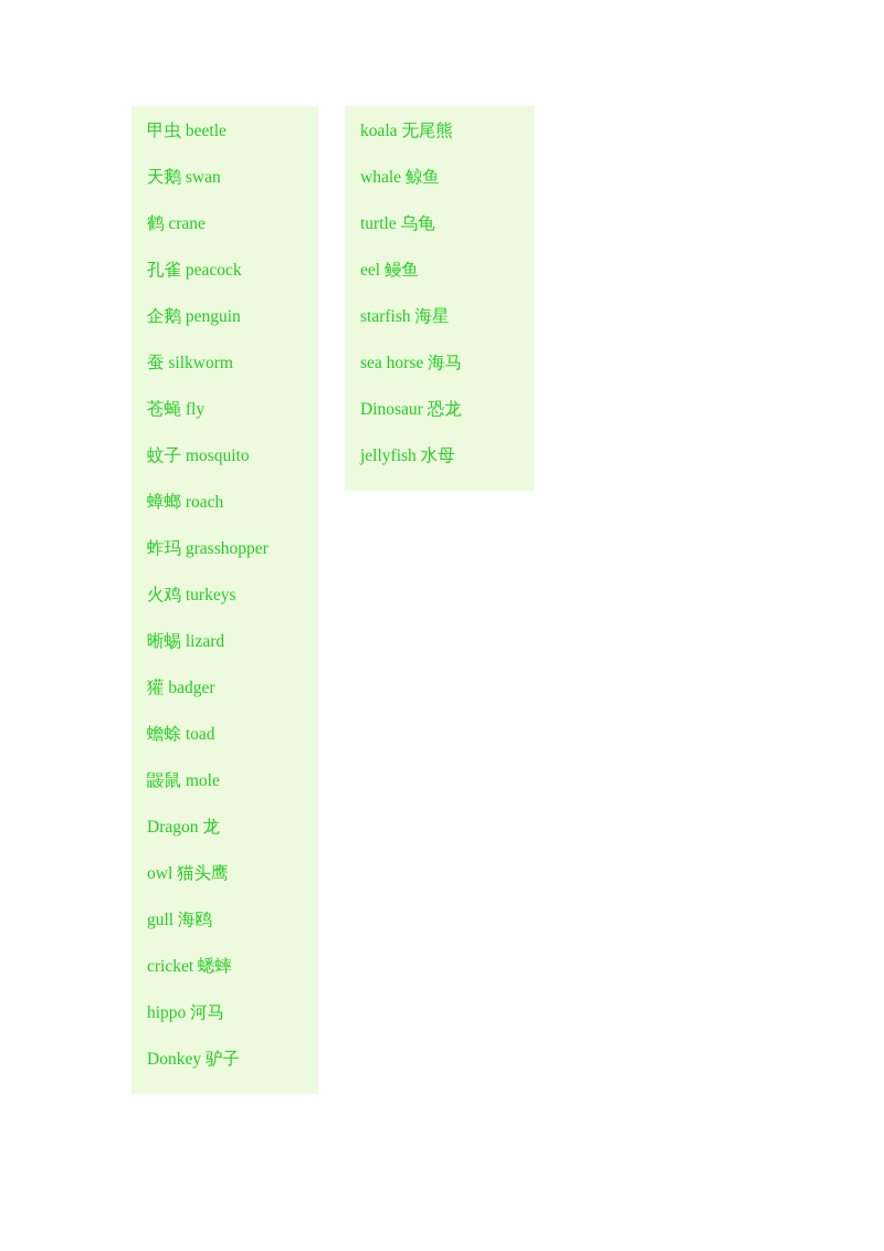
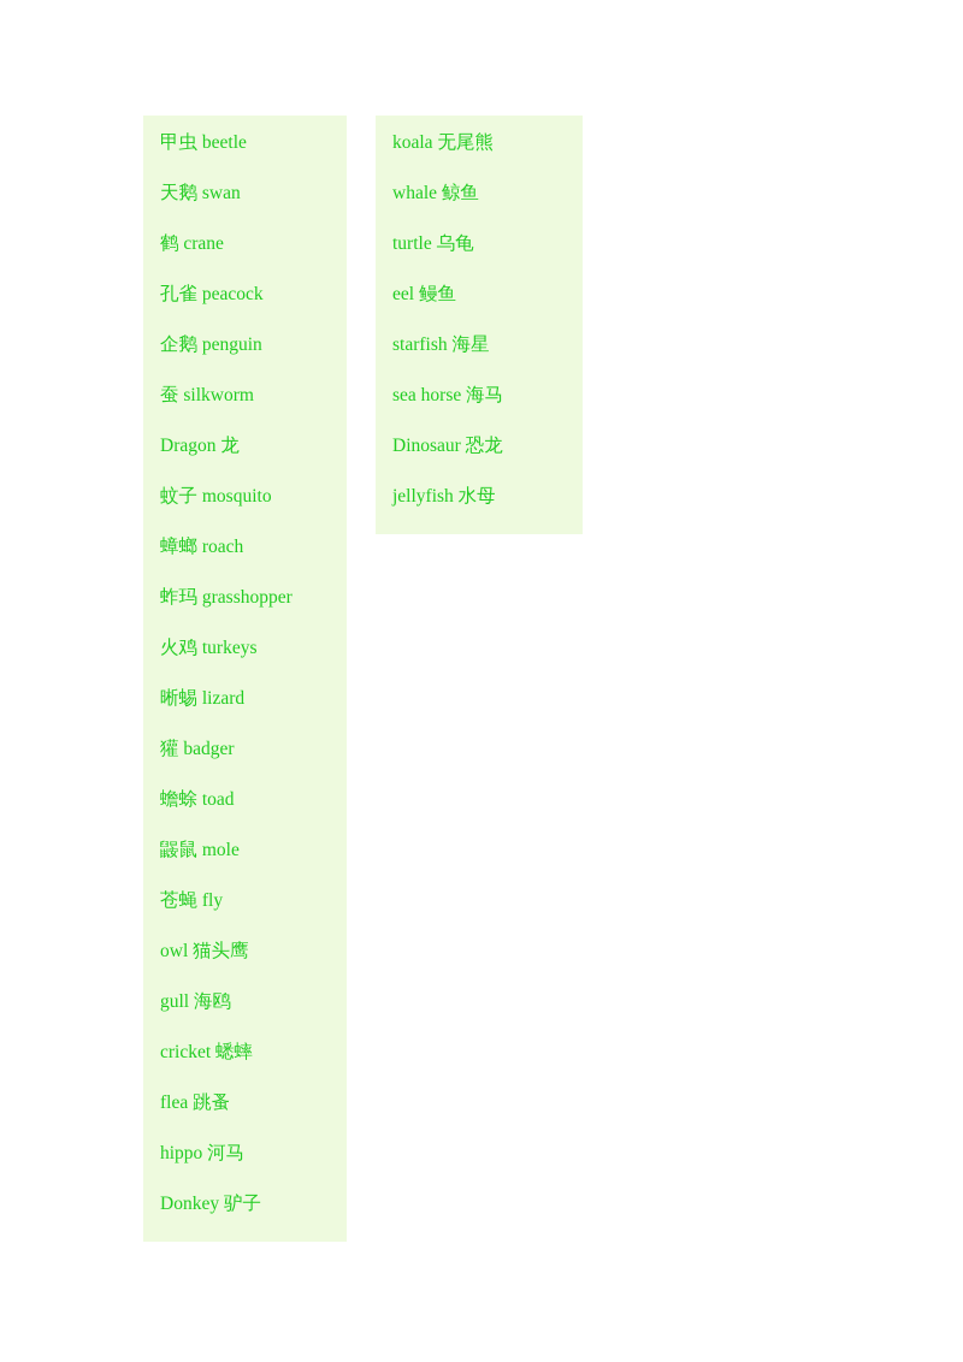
  甲虫 beetle
  天鹅 swan
  鹤 crane
  孔雀 peacock
  企鹅 penguin
  蚕 silkworm
- 苍蝇 fly
+ Dragon 龙
  蚊子 mosquito
  蟑螂 roach
  蚱玛 grasshopper
  火鸡 turkeys
  晰蜴 lizard
  獾 badger
  蟾蜍 toad
  鼹鼠 mole
- Dragon 龙
+ 苍蝇 fly
  owl 猫头鹰
  gull 海鸥
  cricket 蟋蟀
+ flea 跳蚤
  hippo 河马
  Donkey 驴子
  koala 无尾熊
  whale 鲸鱼
  turtle 乌龟
  eel 鳗鱼
  starfish 海星
  sea horse 海马
  Dinosaur 恐龙
  jellyfish 水母
